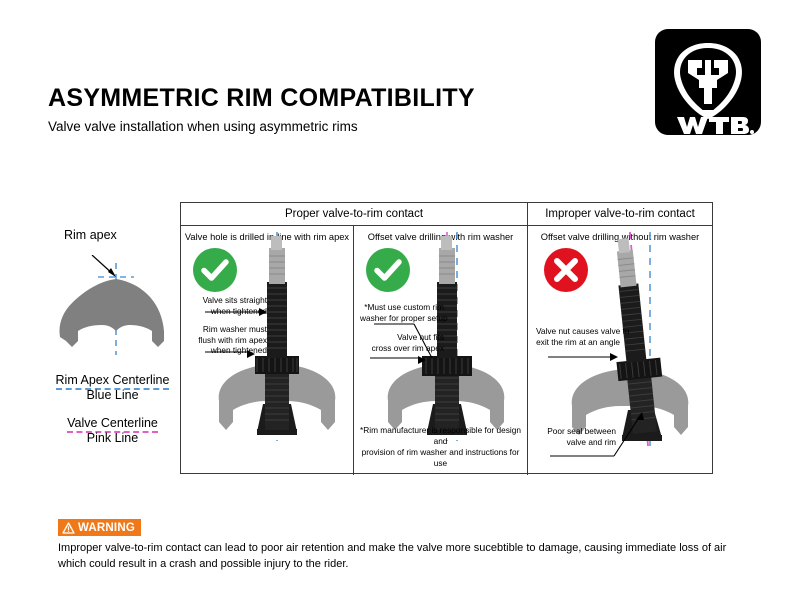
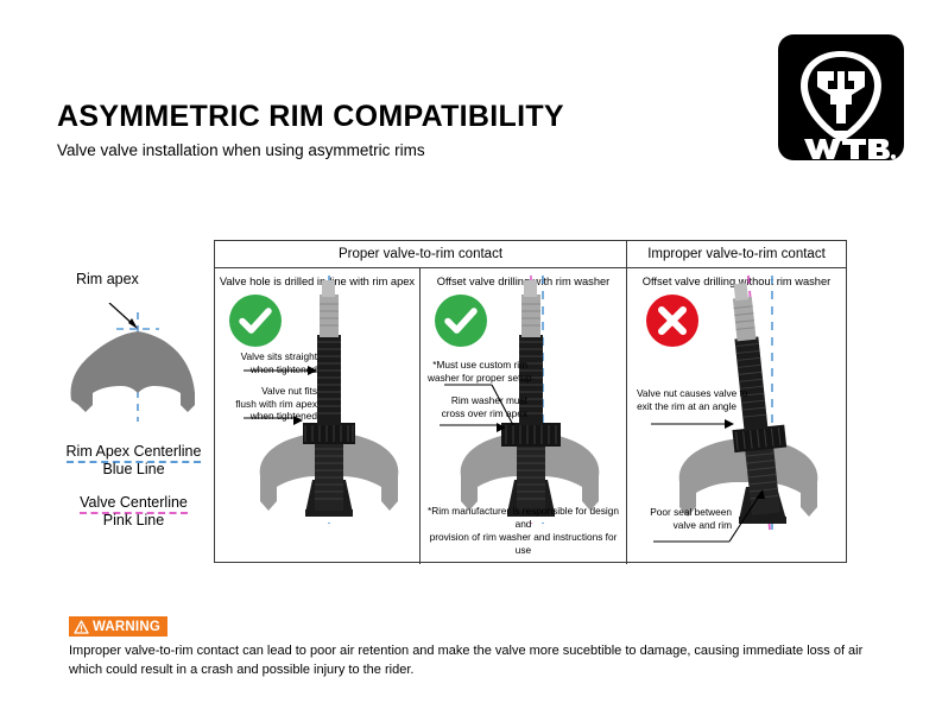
  ASYMMETRIC RIM COMPATIBILITY
  Valve valve installation when using asymmetric rims
  Rim apex
  Rim Apex Centerline
  Blue Line
  Valve Centerline
  Pink Line
  Proper valve-to-rim contact
  Improper valve-to-rim contact
  Valve hole is drilled ine with rim apex
  Valve sits straight
  when tightened
- Rim washer must
+ Valve nut fits
  flush with rim apex
  when tightened
  Offset valve drillin wth rim washer
  *Must use custom rim
  washer for proper setup
- Valve nut fits
+ Rim washer must
  cross over rim apex
  *Rim manufacturer is responsible for design and
  provision of rim washer and instructions for use
  Offset valve drilling withou rim washer
  Valve nut causes valve to
  exit the rim at an angle
  Poor seal between
  valve and rim
  WARNING
  Improper valve-to-rim contact can lead to poor air retention and make the valve more sucebtible to damage, causing immediate loss of air
  which could result in a crash and possible injury to the rider.
